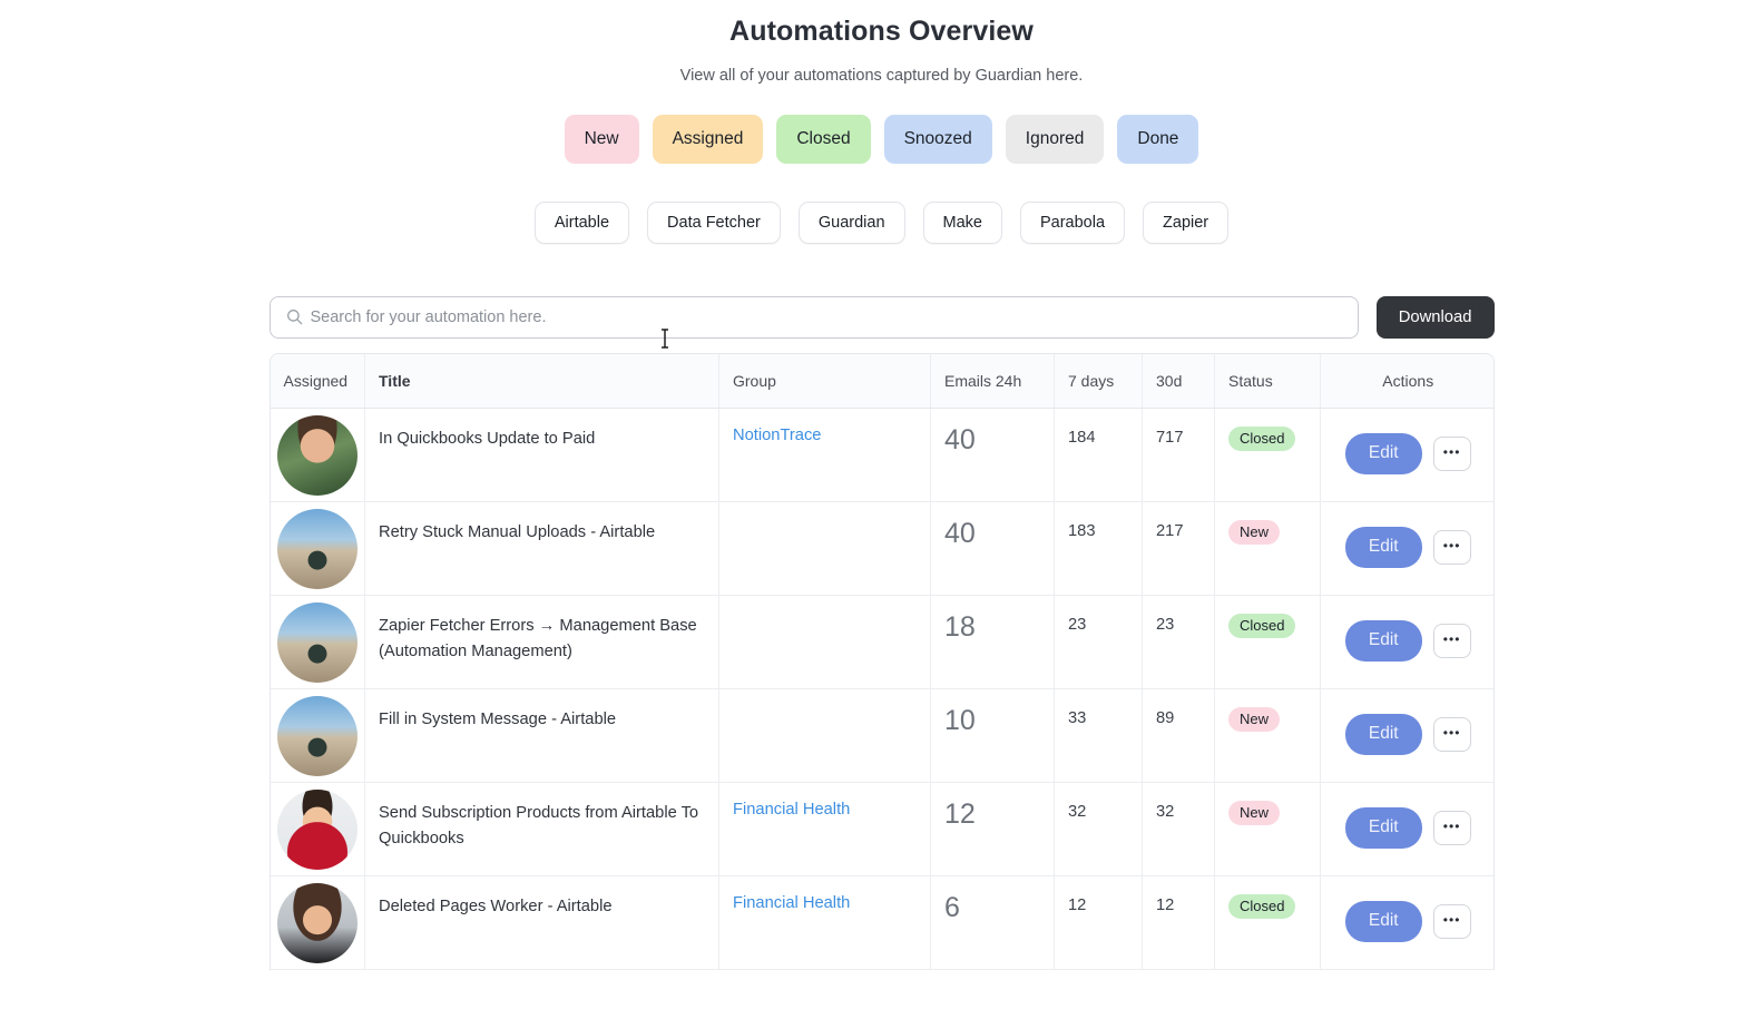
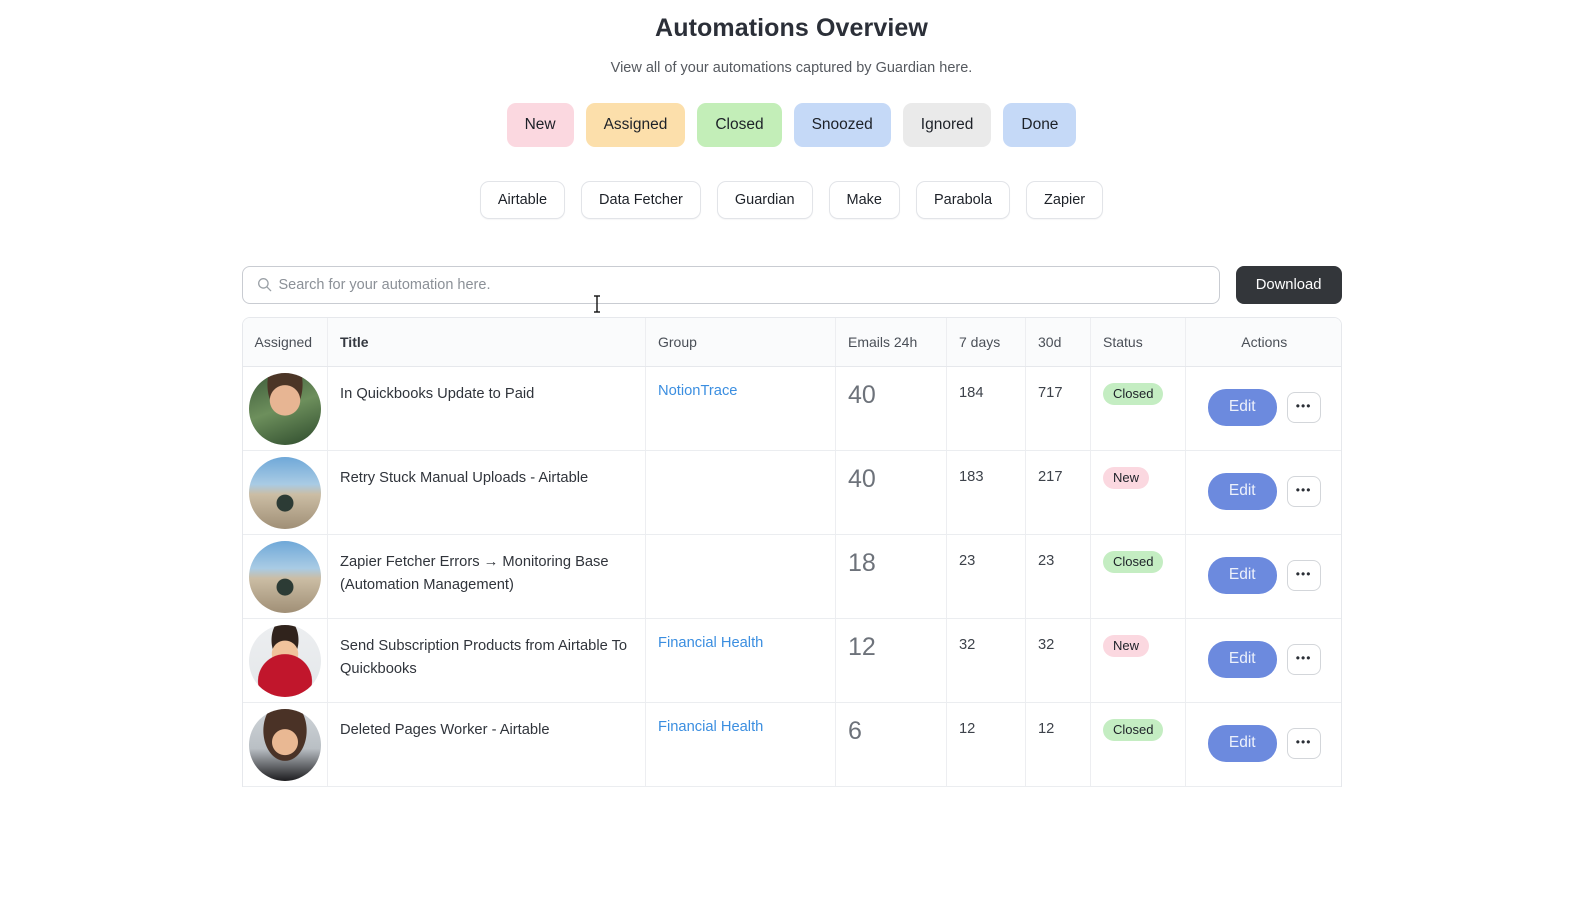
  Automations Overview
  View all of your automations captured by Guardian here.
  New
  Assigned
  Closed
  Snoozed
  Ignored
  Done
  Airtable
  Data Fetcher
  Guardian
  Make
  Parabola
  Zapier
  Search for your automation here.
  Download
  Assigned	Title	Group	Emails 24h	7 days	30d	Status	Actions
  	In Quickbooks Update to Paid	NotionTrace	40	184	717	Closed	Edit •••
  	Retry Stuck Manual Uploads - Airtable		40	183	217	New	Edit •••
- 	Zapier Fetcher Errors → Management Base (Automation Management)		18	23	23	Closed	Edit •••
+ 	Zapier Fetcher Errors → Monitoring Base (Automation Management)		18	23	23	Closed	Edit •••
- 	Fill in System Message - Airtable		10	33	89	New	Edit •••
  	Send Subscription Products from Airtable To Quickbooks	Financial Health	12	32	32	New	Edit •••
  	Deleted Pages Worker - Airtable	Financial Health	6	12	12	Closed	Edit •••
